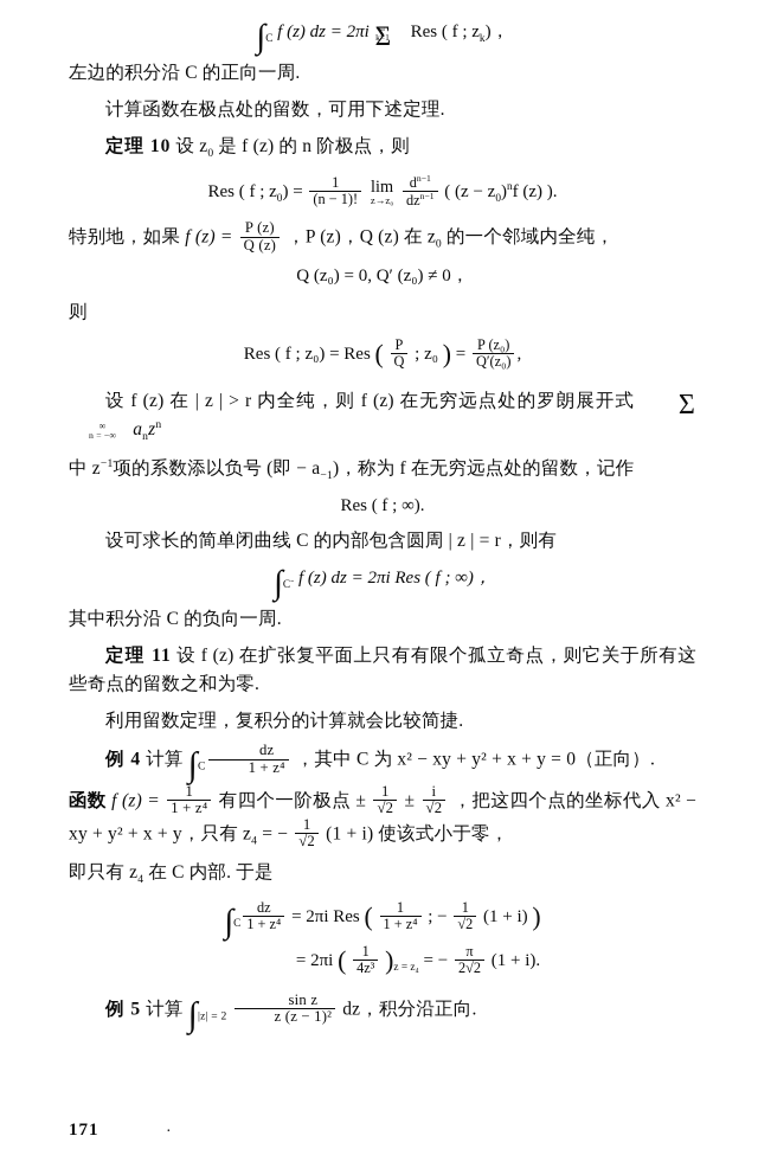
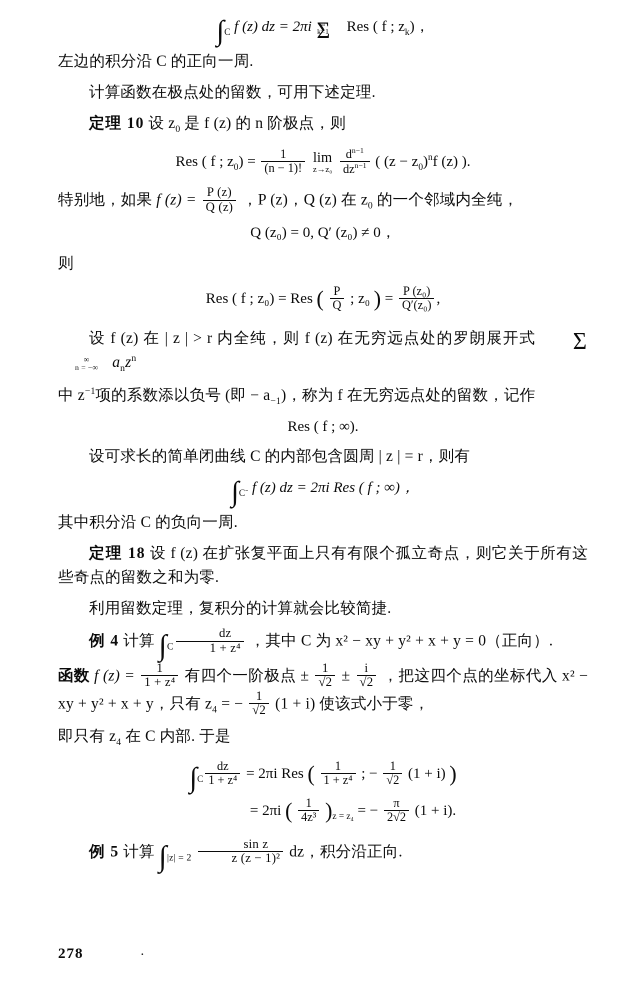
  ∫C f (z) dz = 2πi Σ
  n
  k=1
  Res ( f ; zk)，
  左边的积分沿 C 的正向一周.
  计算函数在极点处的留数，可用下述定理.
  定理 10 设 z0 是 f (z) 的 n 阶极点，则
  Res ( f ; z0) =
  1
  (n − 1)!
  lim
  z→z₀
  dn−1
  dzn−1
  ( (z − z0)nf (z) ).
  特别地，如果 f (z) =
  P (z)
  Q (z)
  ，P (z)，Q (z) 在 z0 的一个邻域内全纯，
  Q (z₀) = 0, Q′ (z₀) ≠ 0，
  则
  Res ( f ; z₀) = Res (
  P
  Q
  ; z₀ ) =
  P (z₀)
  Q′(z₀)
  ,
  设 f (z) 在 | z | > r 内全纯，则 f (z) 在无穷远点处的罗朗展开式 Σ
  ∞
  n = −∞
  anzn
  中 z−1项的系数添以负号 (即 − a−1)，称为 f 在无穷远点处的留数，记作
  Res ( f ; ∞).
  设可求长的简单闭曲线 C 的内部包含圆周 | z | = r，则有
  ∫C⁻ f (z) dz = 2πi Res ( f ; ∞)，
  其中积分沿 C 的负向一周.
- 定理 11 设 f (z) 在扩张复平面上只有有限个孤立奇点，则它关于所有这些奇点的留数之和为零.
+ 定理 18 设 f (z) 在扩张复平面上只有有限个孤立奇点，则它关于所有这些奇点的留数之和为零.
  利用留数定理，复积分的计算就会比较简捷.
  例 4 计算 ∫C
  dz
  1 + z⁴
  ，其中 C 为 x² − xy + y² + x + y = 0（正向）.
  函数 f (z) =
  1
  1 + z⁴
  有四个一阶极点 ±
  1
  √2
  ±
  i
  √2
  ，把这四个点的坐标代入 x² − xy + y² + x + y，只有 z4 = −
  1
  √2
  (1 + i) 使该式小于零，
  即只有 z4 在 C 内部. 于是
  ∫C
  dz
  1 + z⁴
  = 2πi Res (
  1
  1 + z⁴
  ; −
  1
  √2
  (1 + i) )
  = 2πi (
  1
  4z³
  )z = z₄ = −
  π
  2√2
  (1 + i).
  例 5 计算 ∫|z| = 2
  sin z
  z (z − 1)²
  dz，积分沿正向.
- 171
+ 278
  ·
